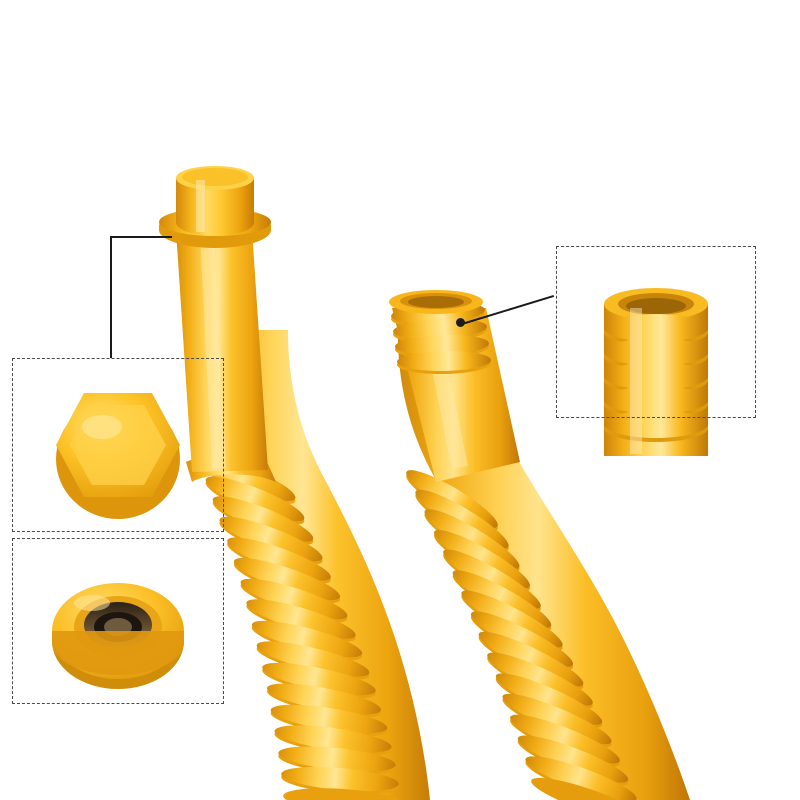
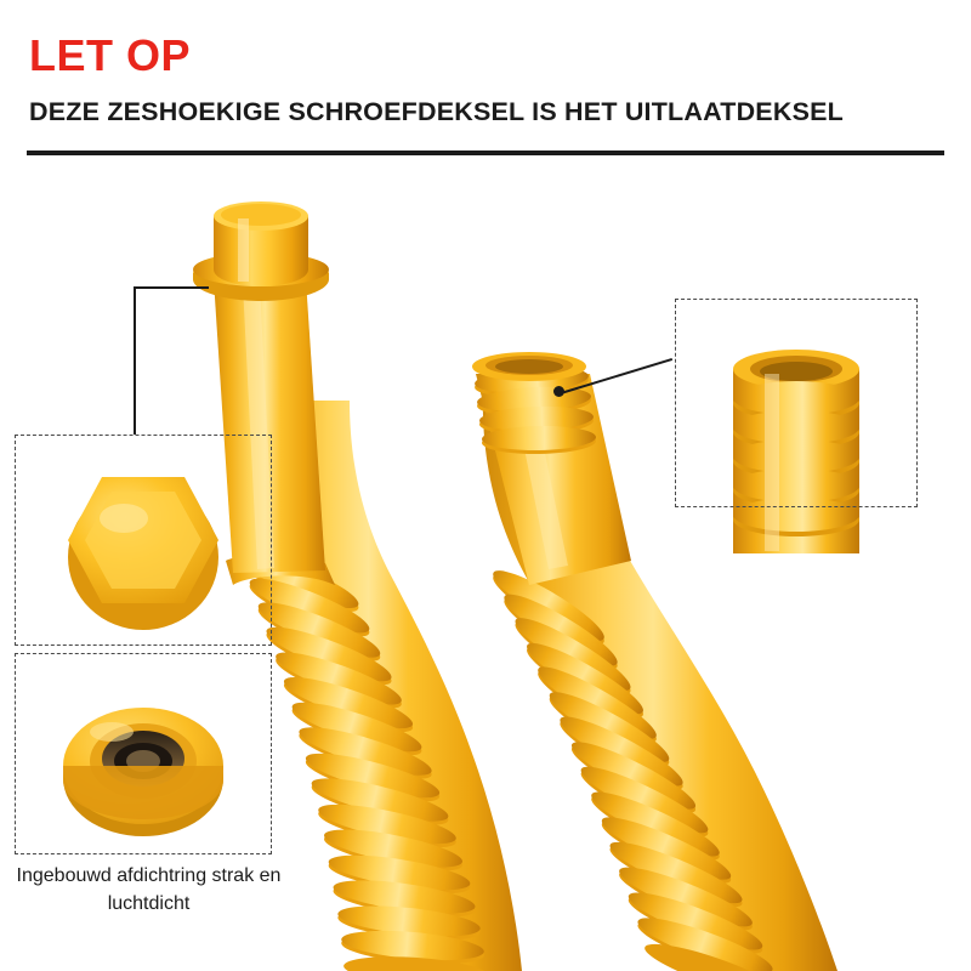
+ LET OP
+ DEZE ZESHOEKIGE SCHROEFDEKSEL IS HET UITLAATDEKSEL
+ Ingebouwd afdichtring strak en luchtdicht
